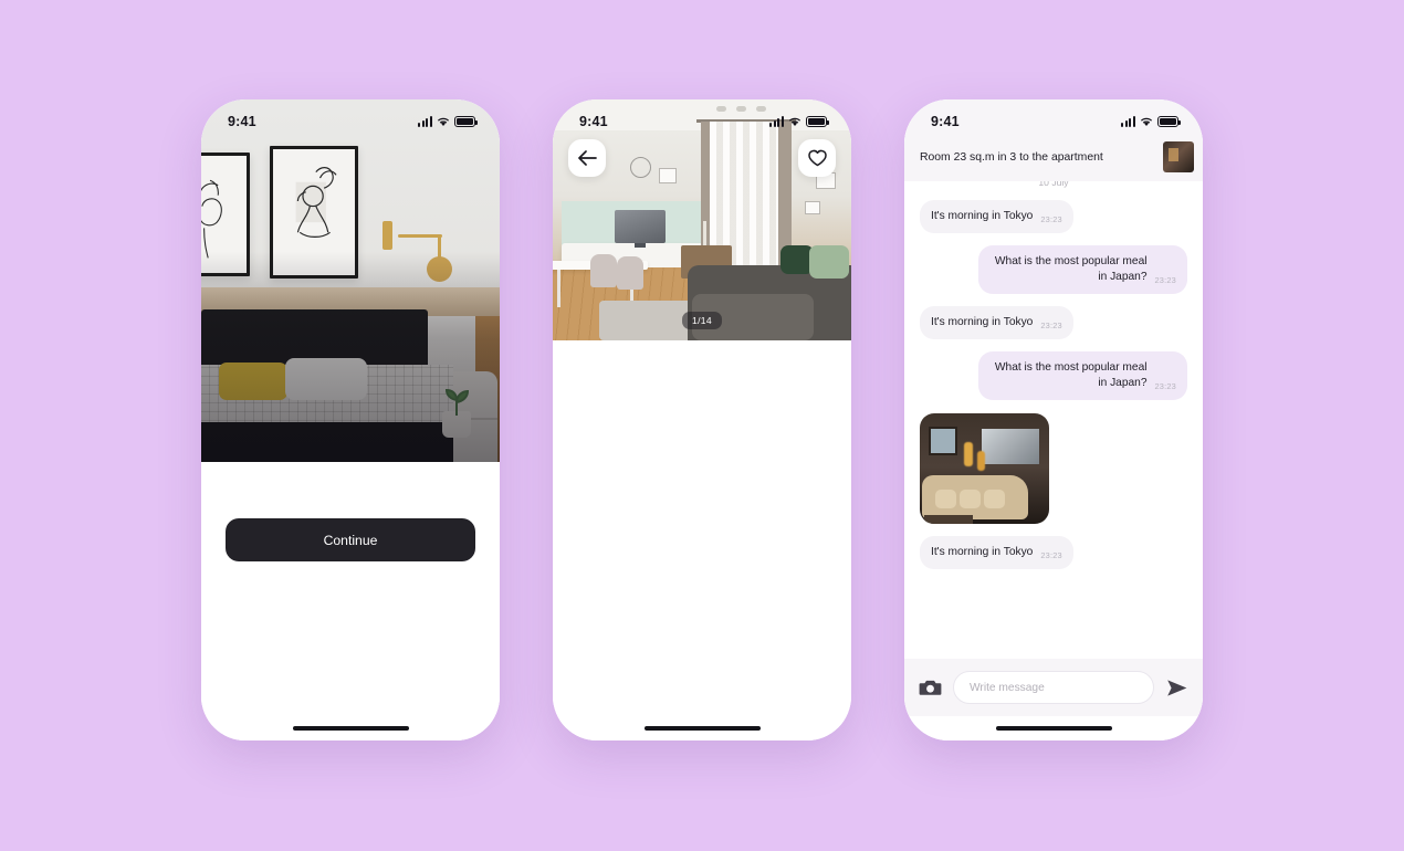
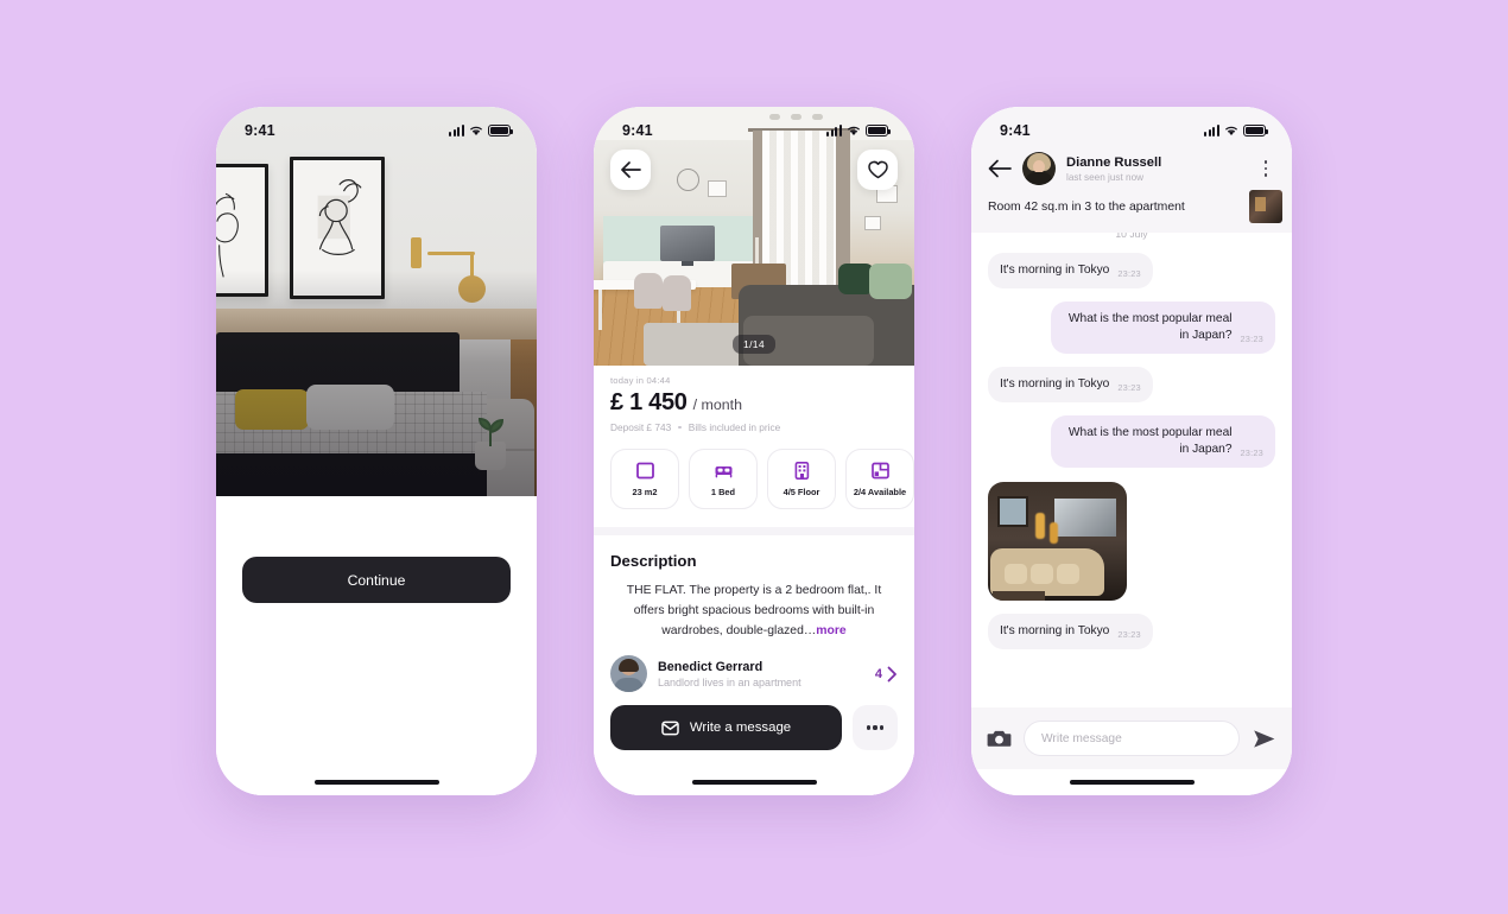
  9:41
  Continue
  1/14
  9:41
+ today in 04:44
+ £ 1 450
+ / month
+ Deposit £ 743
+ Bills included in price
+ 23 m2
+ 1 Bed
+ 4/5 Floor
+ 2/4 Available
+ Description
+ THE FLAT. The property is a 2 bedroom flat,. It offers bright spacious bedrooms with built-in wardrobes, double-glazed…more
+ Benedict Gerrard
+ Landlord lives in an apartment
+ 4
+ Write a message
  9:41
+ Dianne Russell
+ last seen just now
- Room 23 sq.m in 3 to the apartment
+ Room 42 sq.m in 3 to the apartment
  10 July
  It's morning in Tokyo
  23:23
  What is the most popular meal in Japan?
  23:23
  It's morning in Tokyo
  23:23
  What is the most popular meal in Japan?
  23:23
  It's morning in Tokyo
  23:23
  Write message
